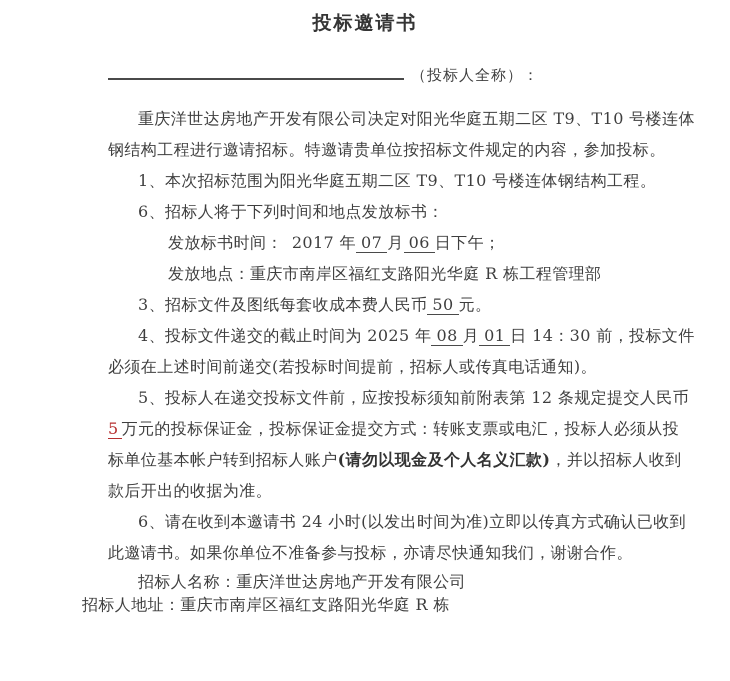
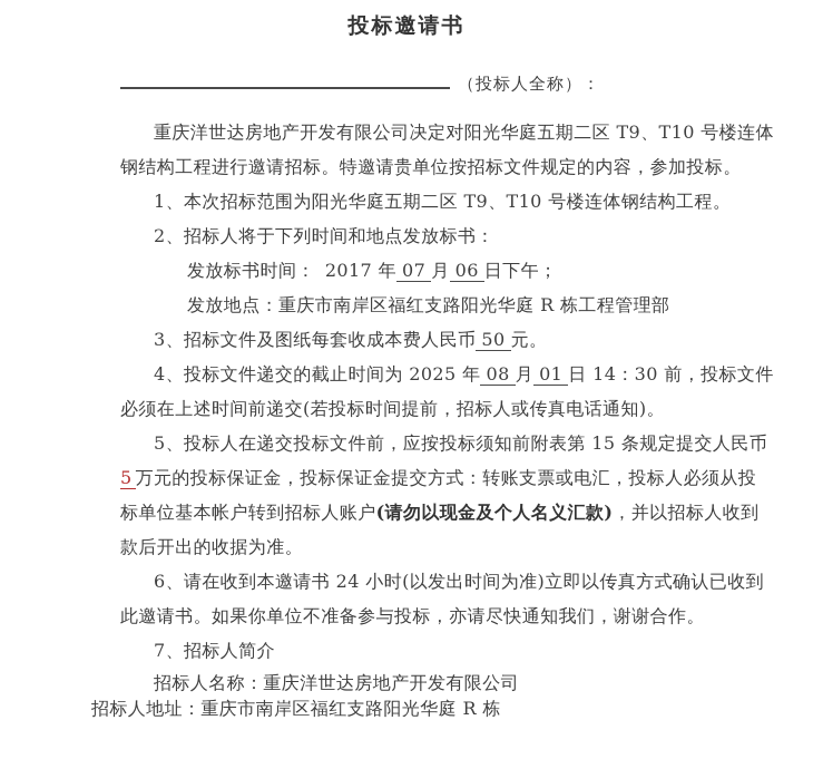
  投标邀请书
  （投标人全称）：
  重庆洋世达房地产开发有限公司决定对阳光华庭五期二区 T9、T10 号楼连体
  钢结构工程进行邀请招标。特邀请贵单位按招标文件规定的内容，参加投标。
  1、本次招标范围为阳光华庭五期二区 T9、T10 号楼连体钢结构工程。
- 6、招标人将于下列时间和地点发放标书：
+ 2、招标人将于下列时间和地点发放标书：
  发放标书时间： 2017 年 07 月 06 日下午；
  发放地点：重庆市南岸区福红支路阳光华庭 R 栋工程管理部
  3、招标文件及图纸每套收成本费人民币 50 元。
  4、投标文件递交的截止时间为 2025 年 08 月 01 日 14：30 前，投标文件
  必须在上述时间前递交(若投标时间提前，招标人或传真电话通知)。
- 5、投标人在递交投标文件前，应按投标须知前附表第 12 条规定提交人民币
+ 5、投标人在递交投标文件前，应按投标须知前附表第 15 条规定提交人民币
  5 万元的投标保证金，投标保证金提交方式：转账支票或电汇，投标人必须从投
  标单位基本帐户转到招标人账户(请勿以现金及个人名义汇款)，并以招标人收到
  款后开出的收据为准。
  6、请在收到本邀请书 24 小时(以发出时间为准)立即以传真方式确认已收到
  此邀请书。如果你单位不准备参与投标，亦请尽快通知我们，谢谢合作。
+ 7、招标人简介
  招标人名称：重庆洋世达房地产开发有限公司
  招标人地址：重庆市南岸区福红支路阳光华庭 R 栋
